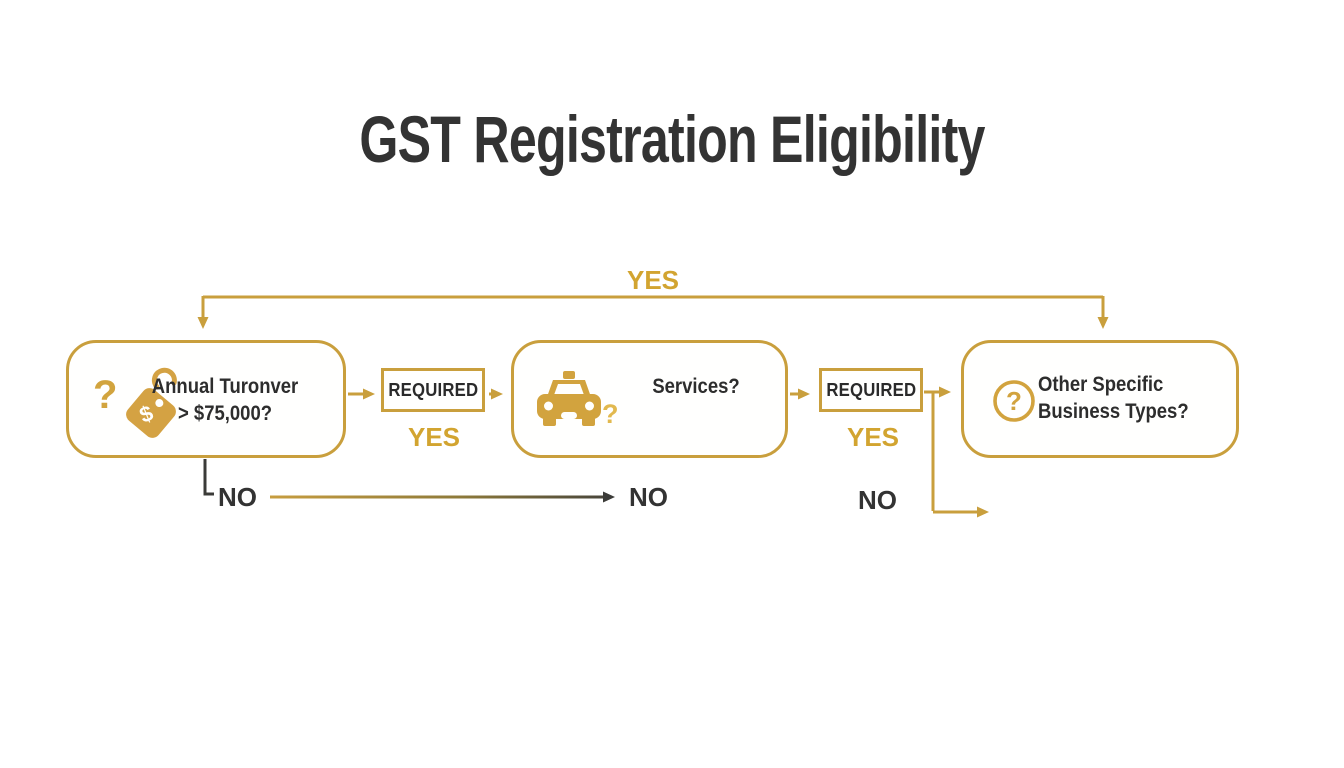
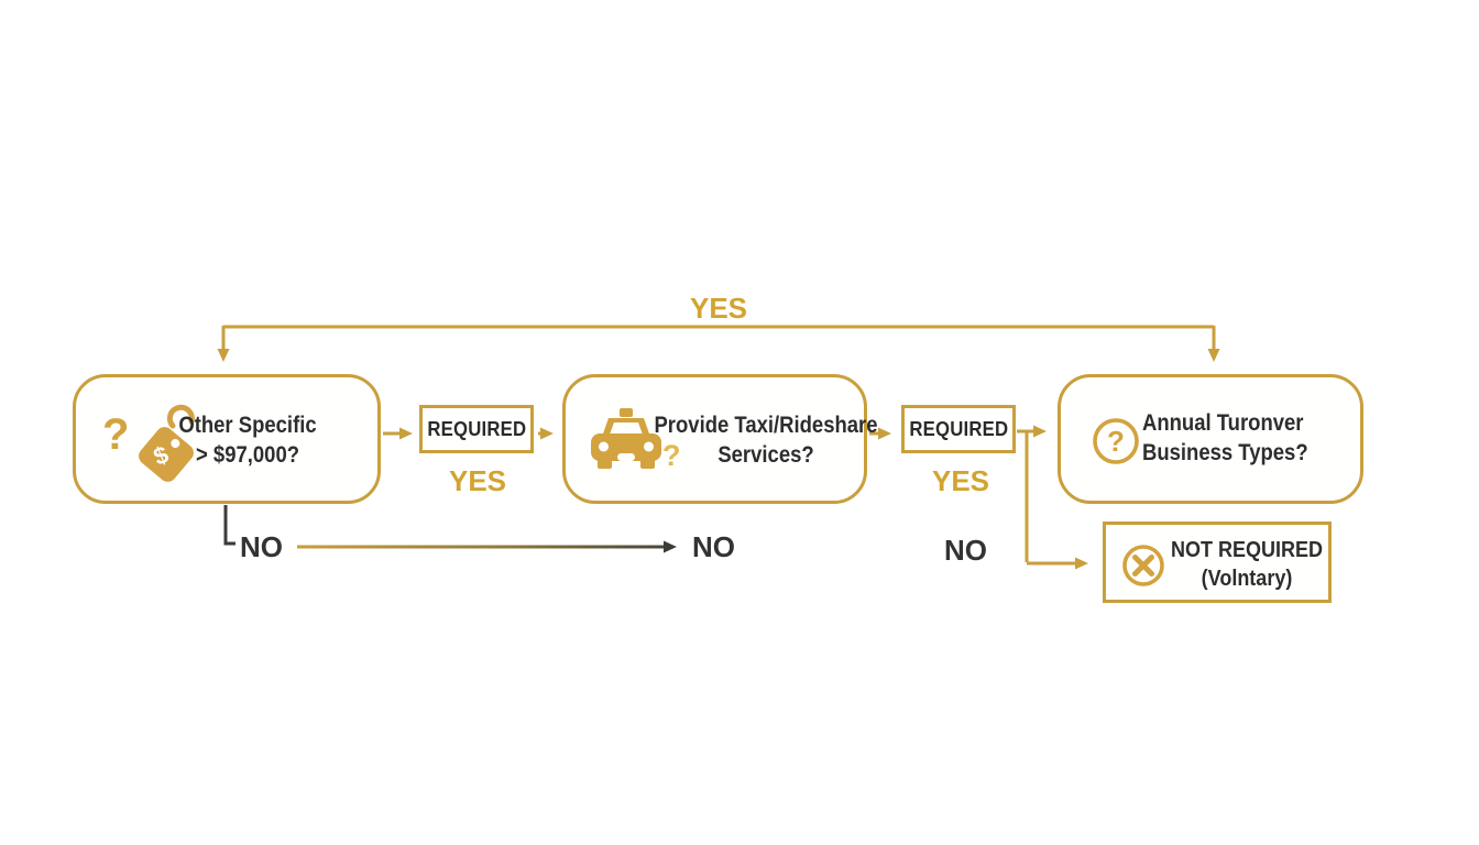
- GST Registration Eligibility
  YES
  ?
- Annual Turonver
+ Other Specific
- > $75,000?
+ > $97,000?
  REQUIRED
  YES
  ?
+ Provide Taxi/Rideshare
  Services?
  REQUIRED
  YES
  ?
- Other Specific
+ Annual Turonver
  Business Types?
  NO
  NO
  NO
+ NOT REQUIRED
+ (Volntary)
